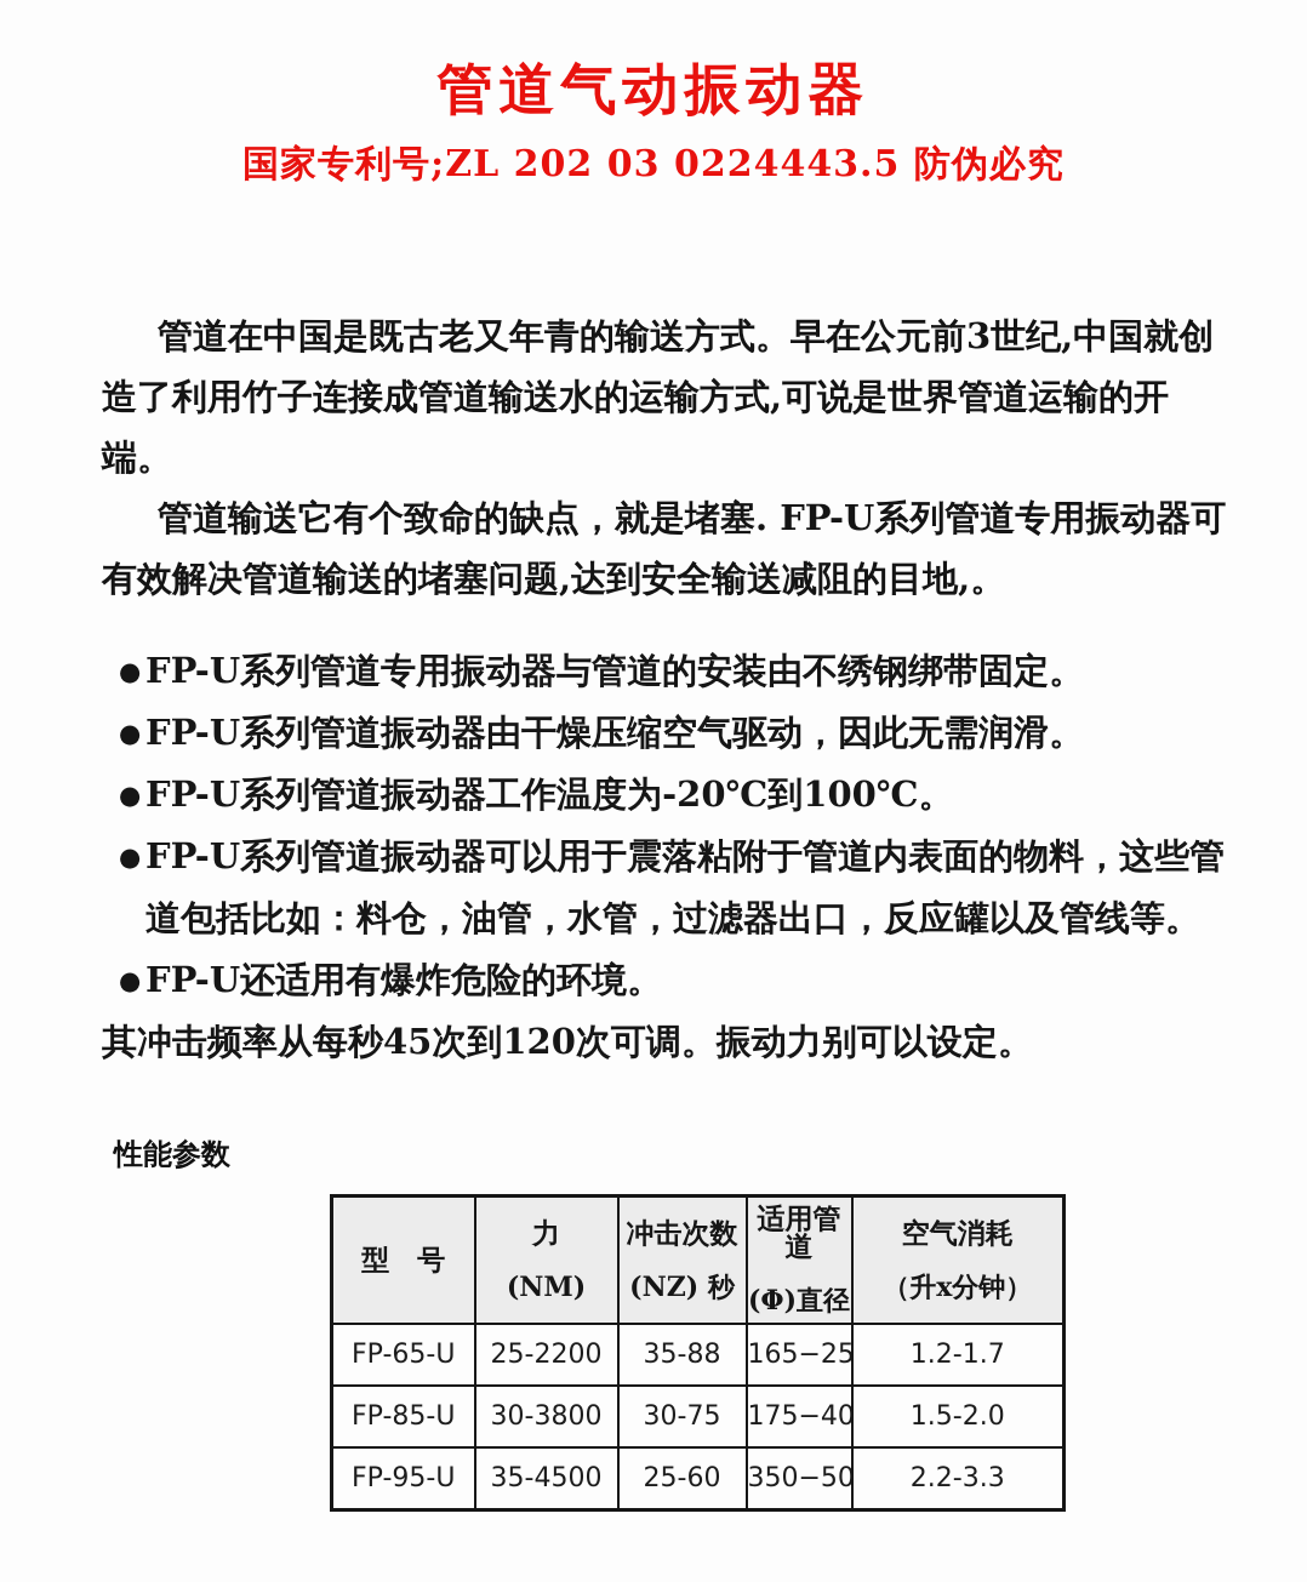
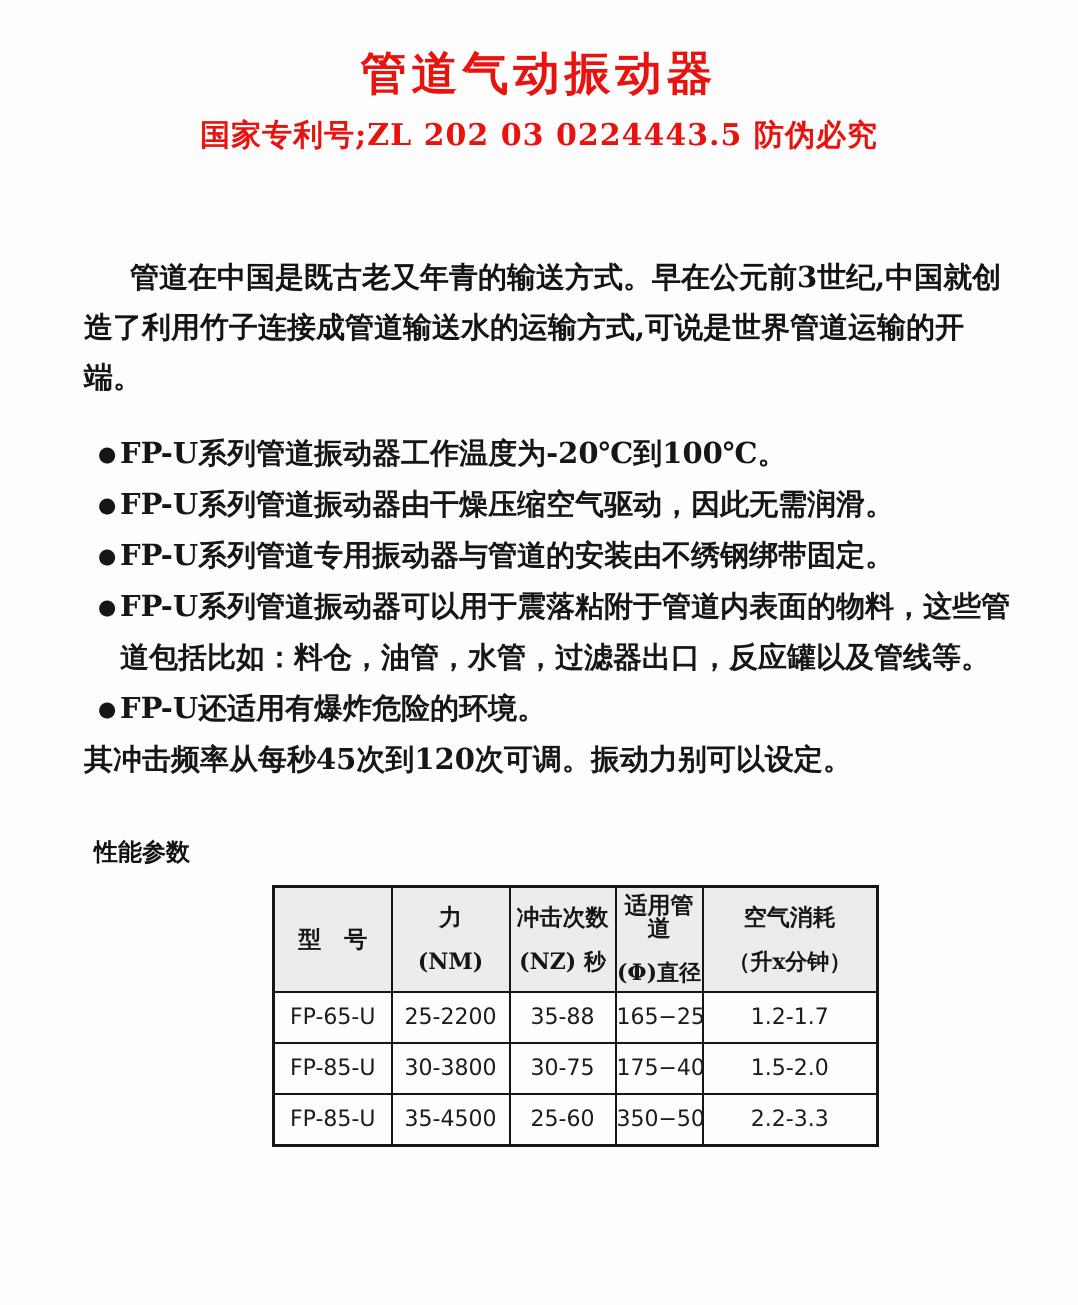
  管道气动振动器
  国家专利号;ZL 202 03 0224443.5 防伪必究
  管道在中国是既古老又年青的输送方式。早在公元前3世纪,中国就创造了利用竹子连接成管道输送水的运输方式,可说是世界管道运输的开端。
- 管道输送它有个致命的缺点，就是堵塞. FP-U系列管道专用振动器可有效解决管道输送的堵塞问题,达到安全输送减阻的目地,。
  ●
- FP-U系列管道专用振动器与管道的安装由不绣钢绑带固定。
+ FP-U系列管道振动器工作温度为-20℃到100℃。
  ●
  FP-U系列管道振动器由干燥压缩空气驱动，因此无需润滑。
  ●
- FP-U系列管道振动器工作温度为-20℃到100℃。
+ FP-U系列管道专用振动器与管道的安装由不绣钢绑带固定。
  ●
  FP-U系列管道振动器可以用于震落粘附于管道内表面的物料，这些管道包括比如：料仓，油管，水管，过滤器出口，反应罐以及管线等。
  ●
  FP-U还适用有爆炸危险的环境。
  其冲击频率从每秒45次到120次可调。振动力别可以设定。
  性能参数
  型 号	力 (NM)	冲击次数 (NZ) 秒	适用管道 (Φ)直径	空气消耗 （升x分钟）
  FP-65-U	25-2200	35-88	165−25	1.2-1.7
  FP-85-U	30-3800	30-75	175−40	1.5-2.0
- FP-95-U	35-4500	25-60	350−50	2.2-3.3
+ FP-85-U	35-4500	25-60	350−50	2.2-3.3
